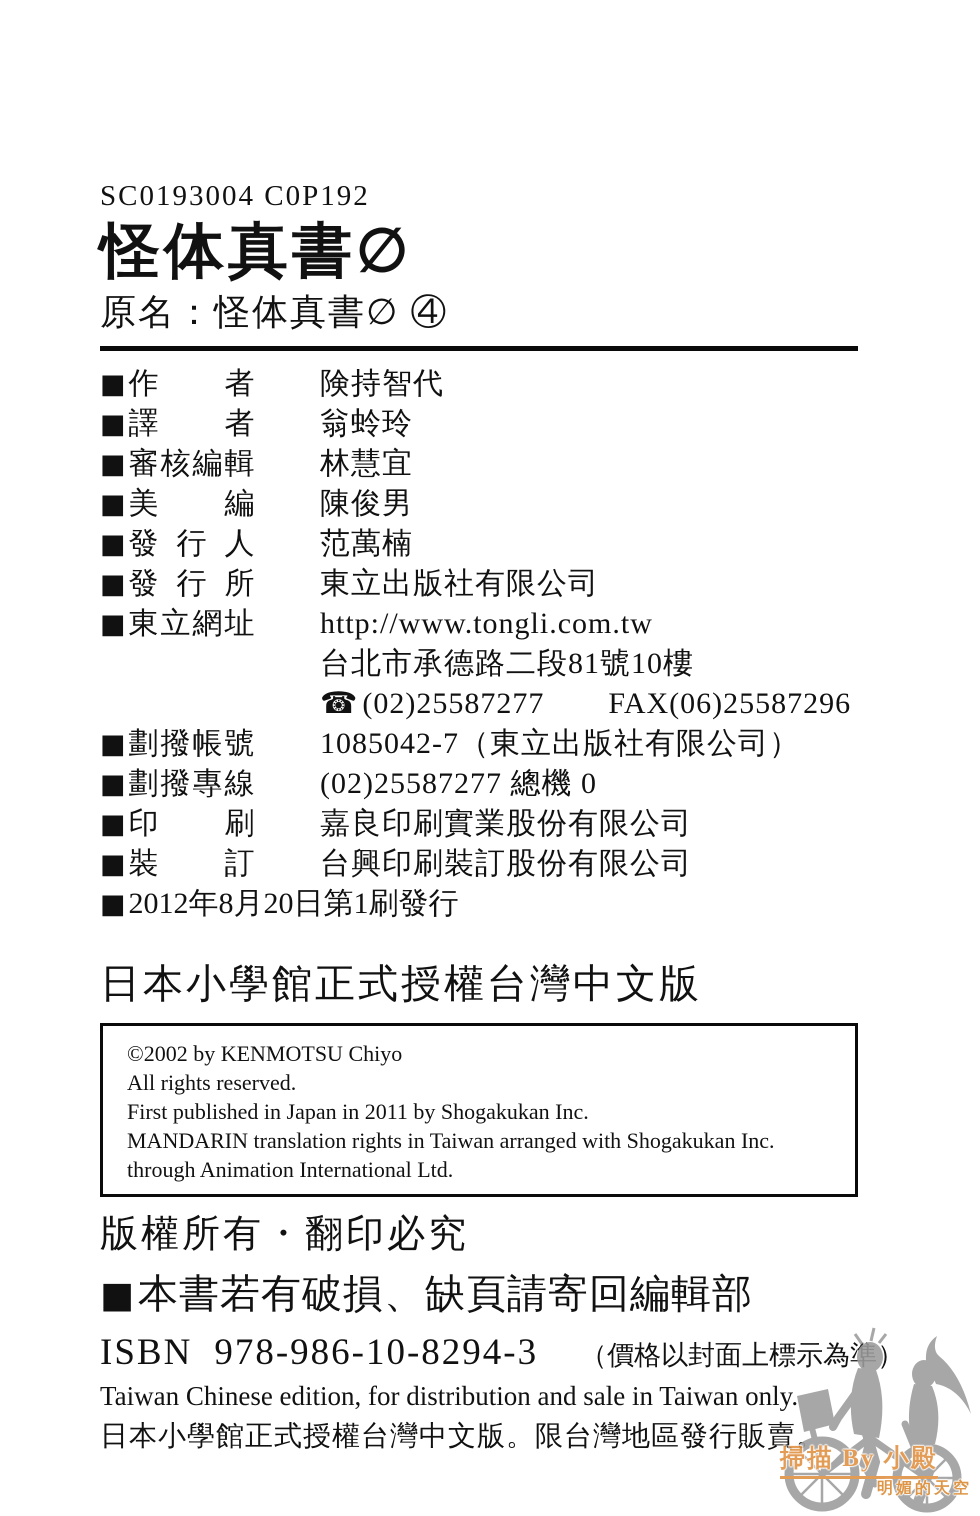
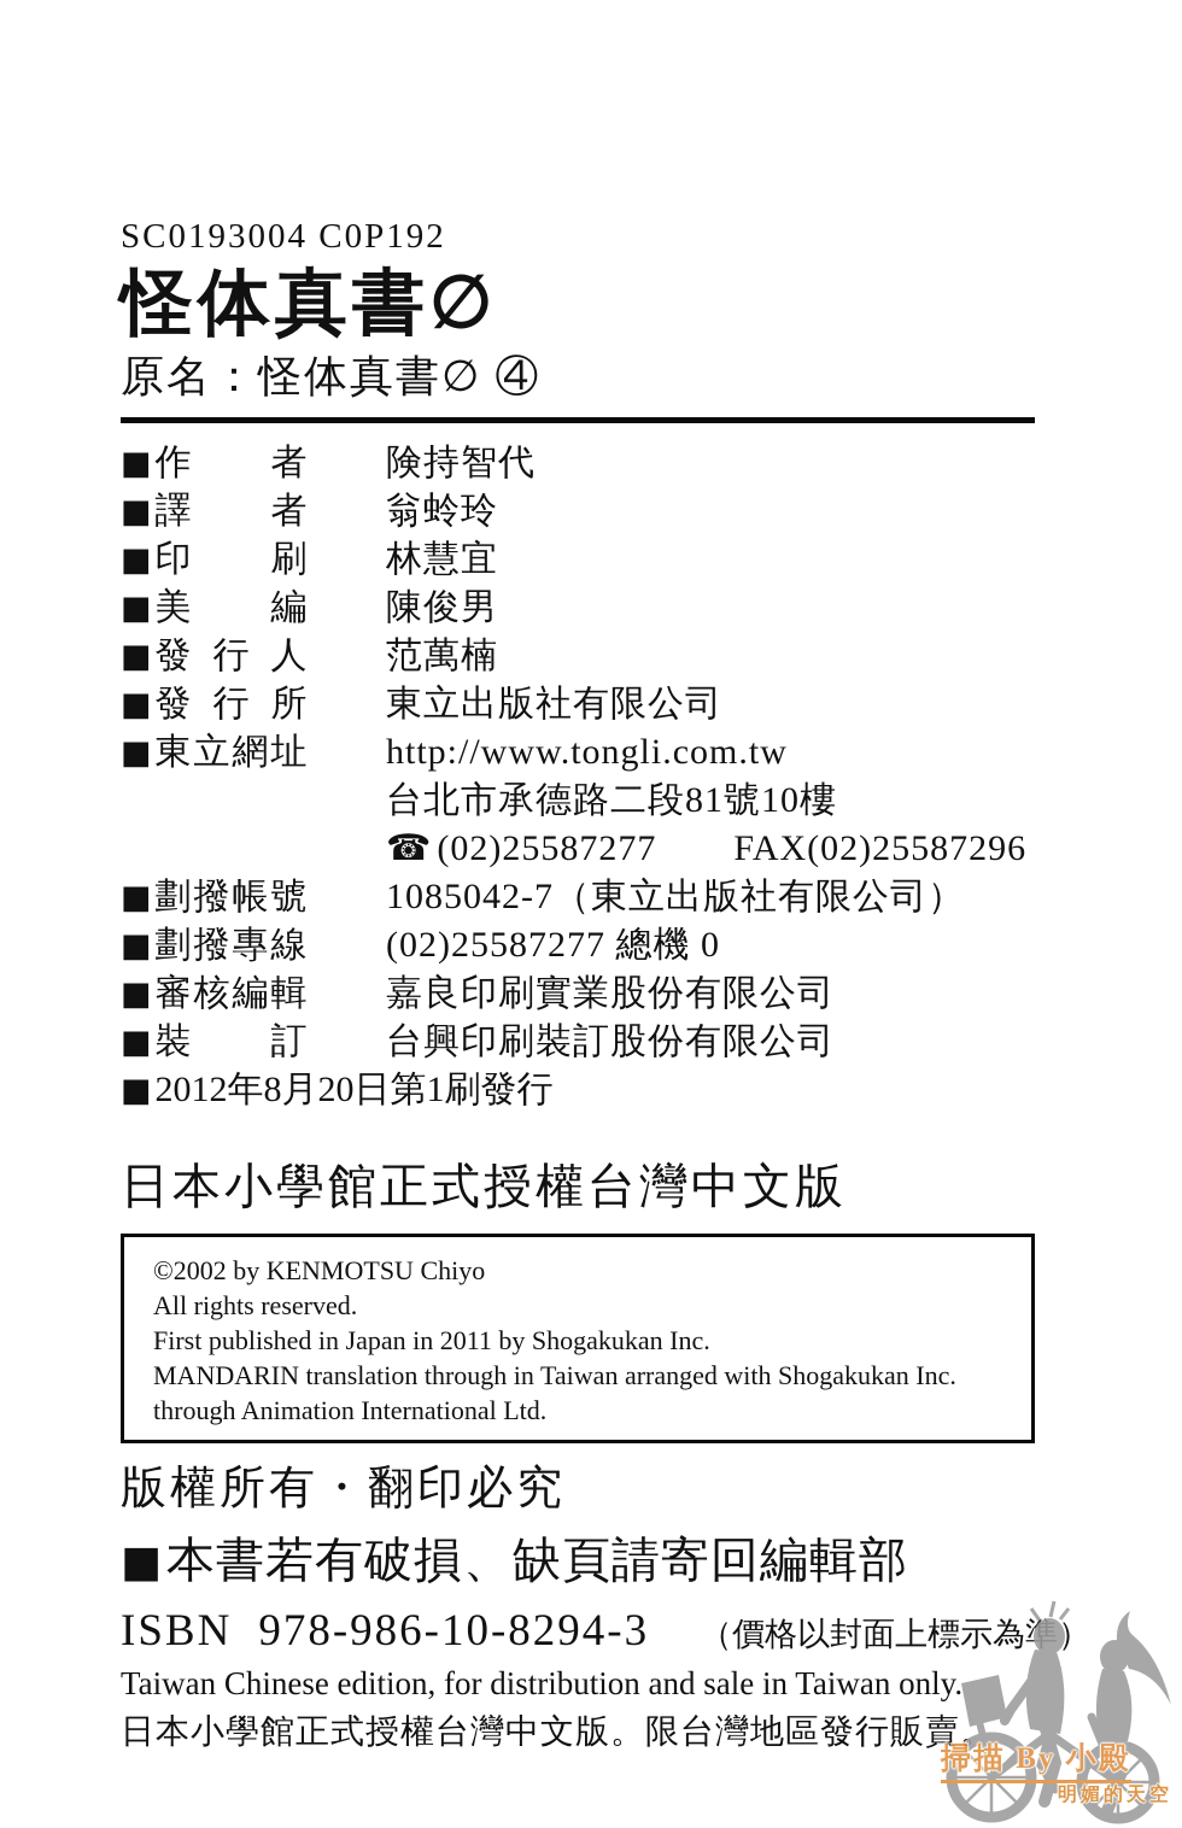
  SC0193004 C0P192
  怪体真書∅
  原名：怪体真書∅ ④
  作者
  険持智代
  譯者
  翁蛉玲
- 審核編輯
+ 印刷
  林慧宜
  美編
  陳俊男
  發行人
  范萬楠
  發行所
  東立出版社有限公司
  東立網址
  http://www.tongli.com.tw
  台北市承德路二段81號10樓
- ☎ (02)25587277 FAX(06)25587296
+ ☎ (02)25587277 FAX(02)25587296
  劃撥帳號
  1085042-7（東立出版社有限公司）
  劃撥專線
  (02)25587277 總機 0
- 印刷
+ 審核編輯
  嘉良印刷實業股份有限公司
  裝訂
  台興印刷裝訂股份有限公司
  2012年8月20日第1刷發行
  日本小學館正式授權台灣中文版
  ©2002 by KENMOTSU Chiyo
  All rights reserved.
  First published in Japan in 2011 by Shogakukan Inc.
- MANDARIN translation rights in Taiwan arranged with Shogakukan Inc.
+ MANDARIN translation through in Taiwan arranged with Shogakukan Inc.
  through Animation International Ltd.
  版權所有・翻印必究
  本書若有破損、缺頁請寄回編輯部
  ISBN 978-986-10-8294-3
  （價格以封面上標示為準）
  Taiwan Chinese edition, for distribution and sale in Taiwan only.
  日本小學館正式授權台灣中文版。限台灣地區發行販賣。
  掃描 By 小殿
  明媚的天空
